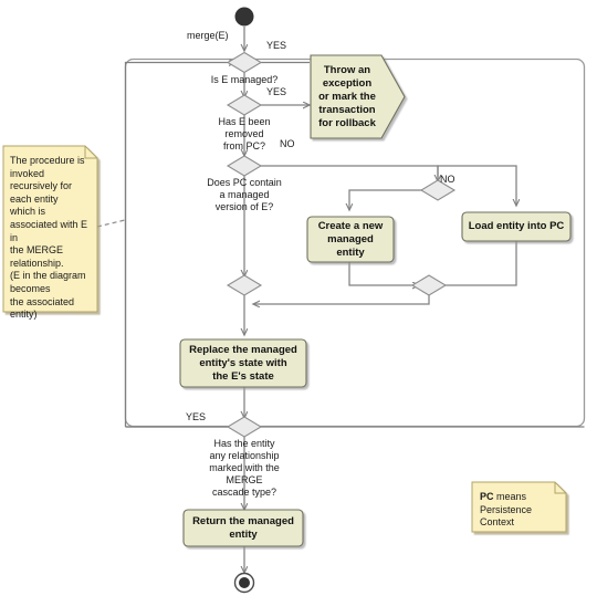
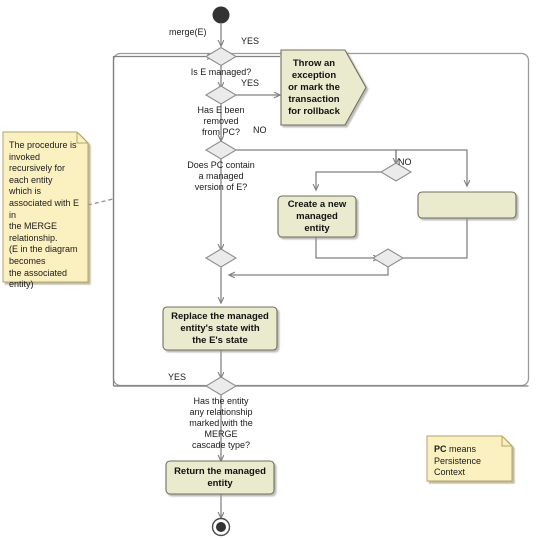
  merge(E)
  YES
  YES
  NO
  NO
  YES
  Is E managed?
  Has E been
  removed
  from PC?
  Does PC contain
  a managed
  version of E?
  Has the entity
  any relationship
  marked with the
  MERGE
  cascade type?
  Throw an
  exception
  or mark the
  transaction
  for rollback
  Create a new
  managed
  entity
- Load entity into PC
  Replace the managed
  entity's state with
  the E's state
  Return the managed
  entity
  The procedure is
  invoked
  recursively for
  each entity
  which is
  associated with E
  in
  the MERGE
  relationship.
  (E in the diagram
  becomes
  the associated
  entity)
  PC means
  Persistence
  Context
